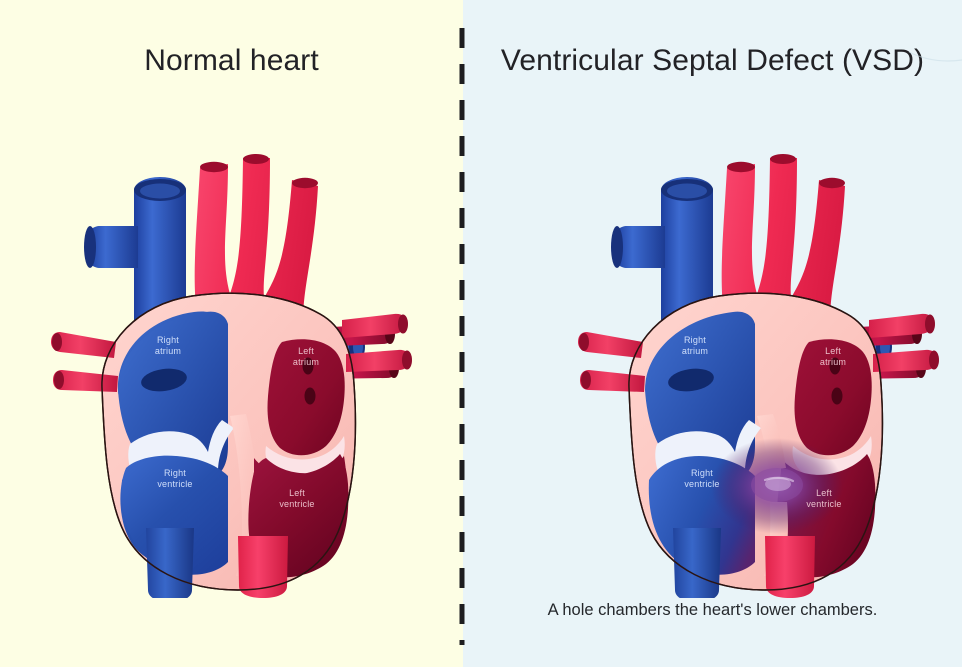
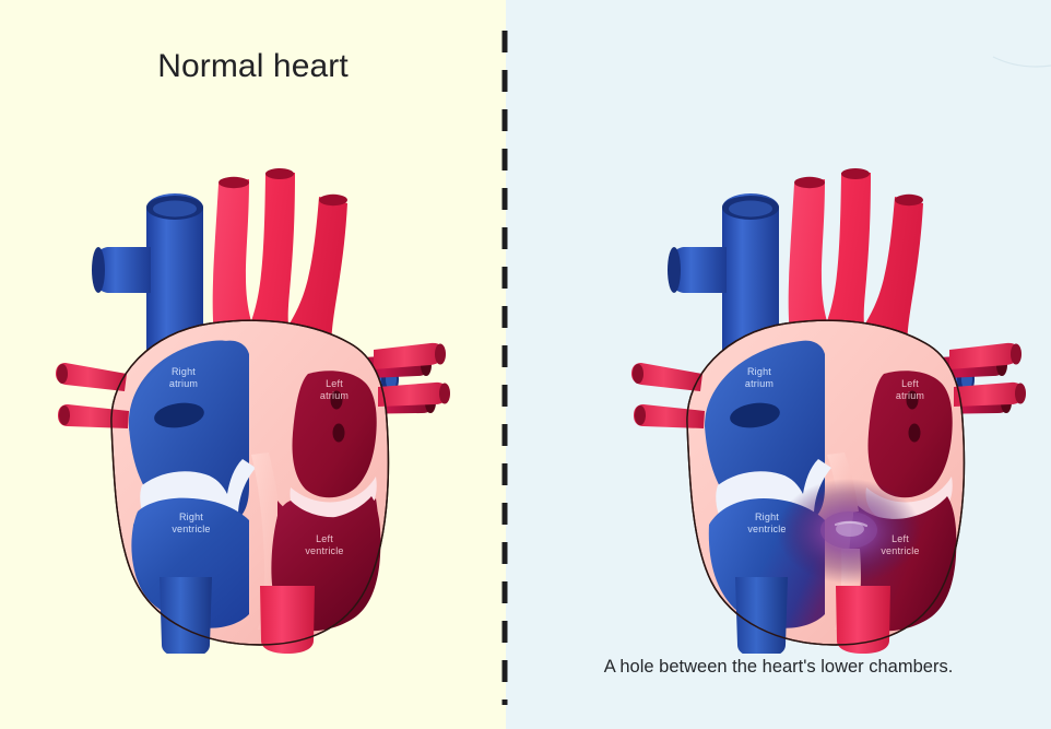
  Normal heart
- Ventricular Septal Defect (VSD)
- A hole chambers the heart's lower chambers.
+ A hole between the heart's lower chambers.
  Right
  atrium
  Left
  atrium
  Right
  ventricle
  Left
  ventricle
  Right
  atrium
  Left
  atrium
  Right
  ventricle
  Left
  ventricle
